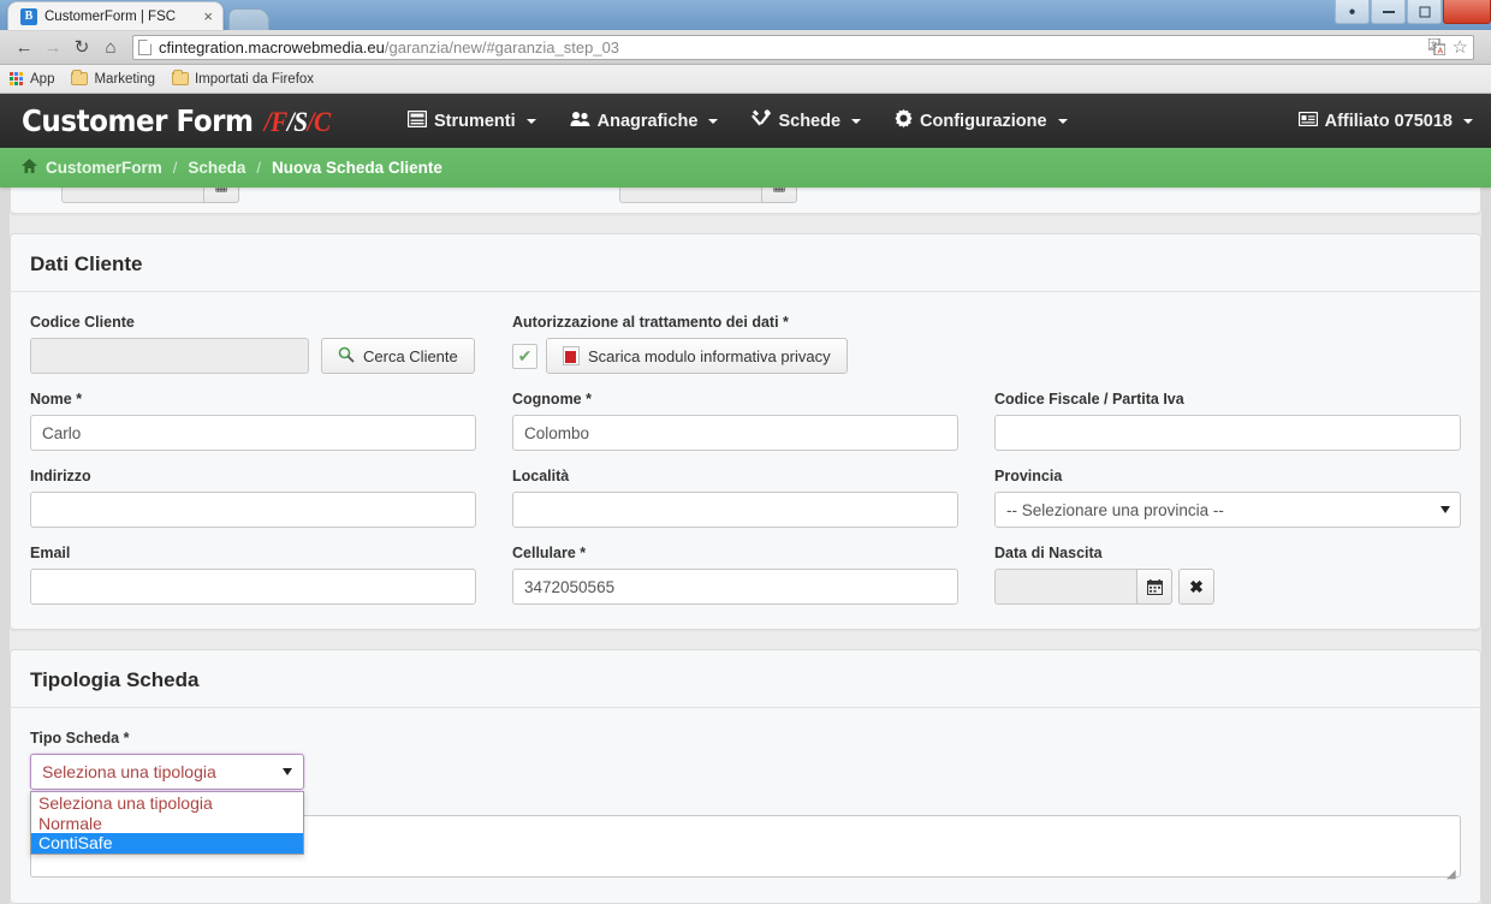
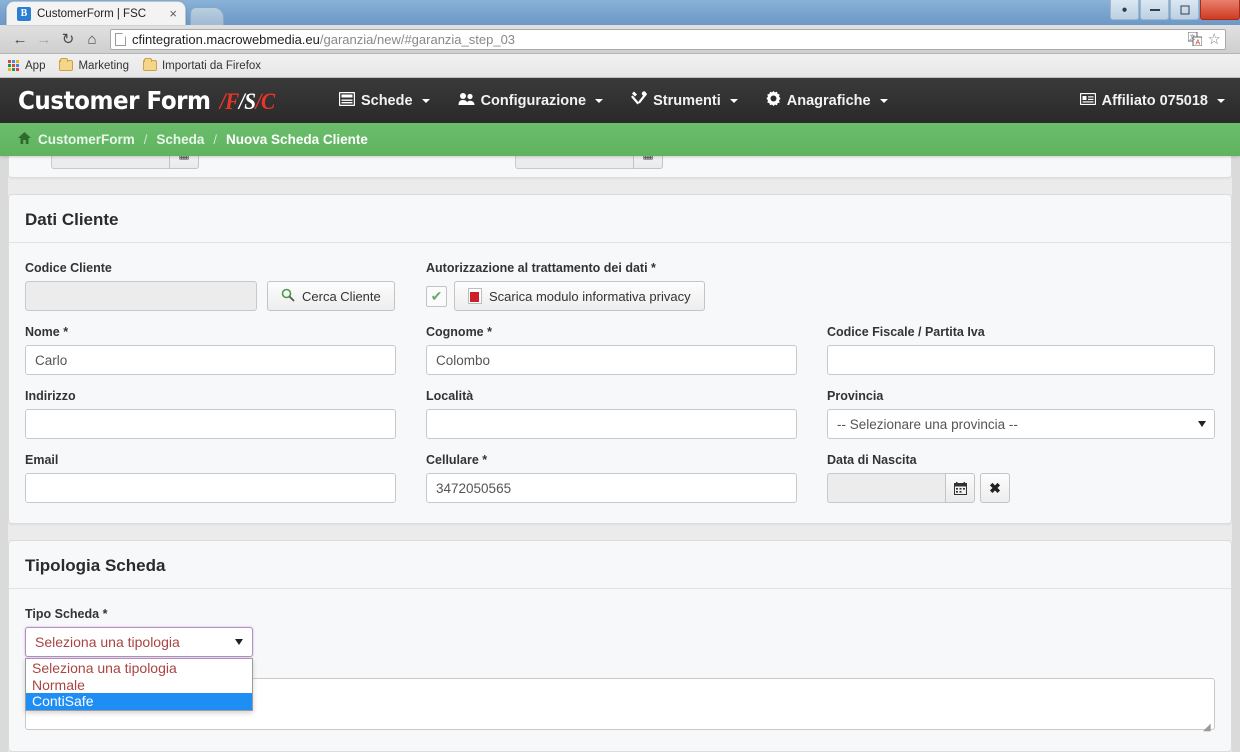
  B
  CustomerForm | FSC
  ×
  ●
  ←
  →
  ↻
  ⌂
  cfintegration.macrowebmedia.eu/garanzia/new/#garanzia_step_03
  ☆
  App
  Marketing
  Importati da Firefox
  Customer Form /F/S/C
- Strumenti
+ Schede
- Anagrafiche
+ Configurazione
- Schede
+ Strumenti
- Configurazione
+ Anagrafiche
  Affiliato 075018
  CustomerForm
  /
  Scheda
  /
  Nuova Scheda Cliente
  Dati Cliente
  Codice Cliente
  Cerca Cliente
  Autorizzazione al trattamento dei dati *
  ✔
  Scarica modulo informativa privacy
  Nome *
  Carlo
  Cognome *
  Colombo
  Codice Fiscale / Partita Iva
  Indirizzo
  Località
  Provincia
  -- Selezionare una provincia --
  Email
  Cellulare *
  3472050565
  Data di Nascita
  ✖
  Tipologia Scheda
  Tipo Scheda *
  Seleziona una tipologia
  Seleziona una tipologia
  Normale
  ContiSafe
  ◢
